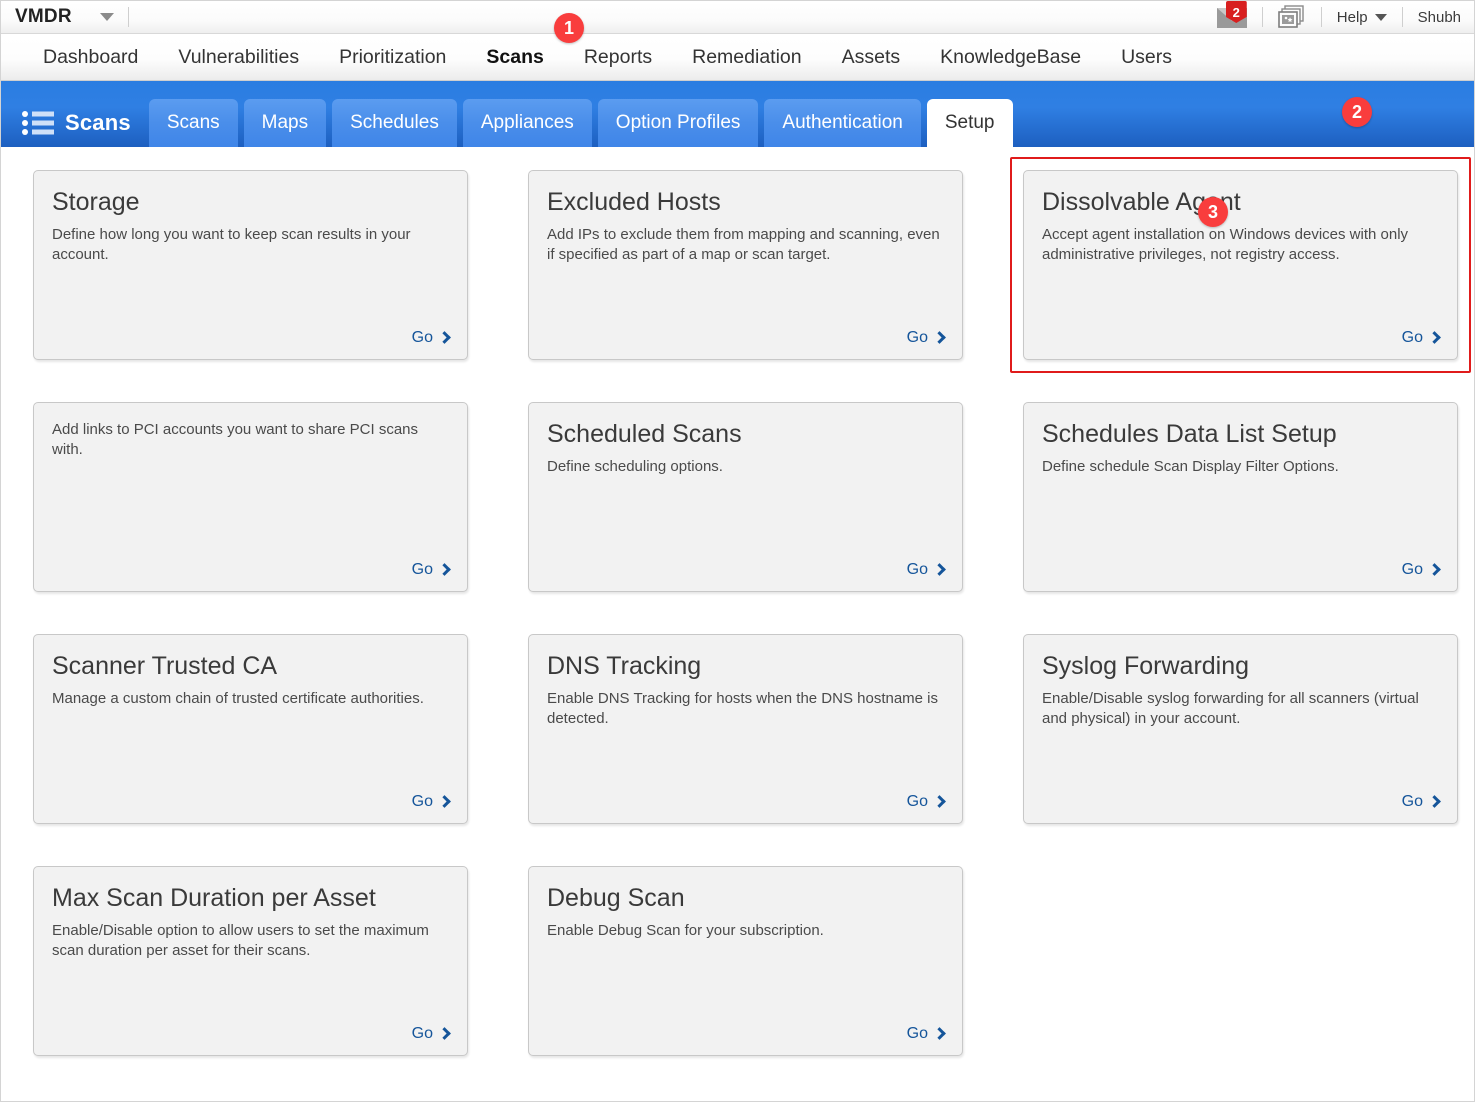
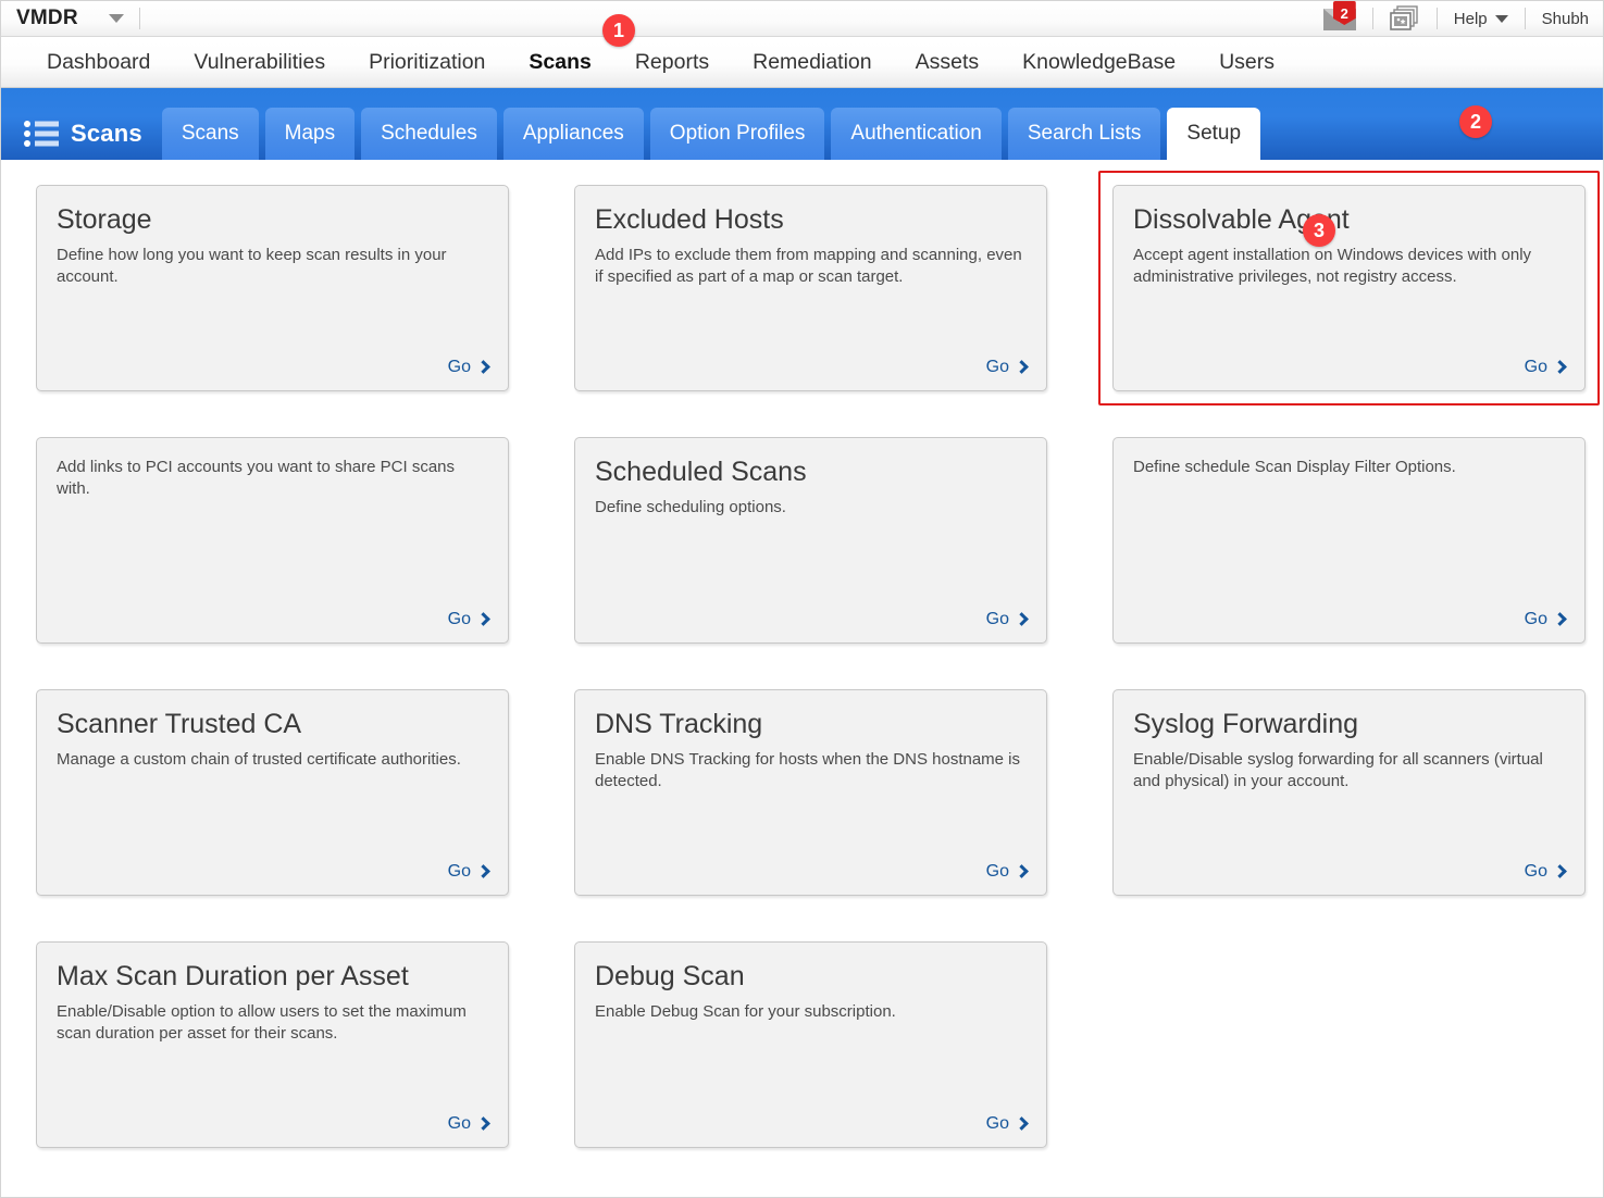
  VMDR
  2
  Help
  Shubh
  Dashboard
  Vulnerabilities
  Prioritization
  Scans
  Reports
  Remediation
  Assets
  KnowledgeBase
  Users
  Scans
  Scans
  Maps
  Schedules
  Appliances
  Option Profiles
  Authentication
+ Search Lists
  Setup
  Storage
  Define how long you want to keep scan results in your account.
  Go
  Excluded Hosts
  Add IPs to exclude them from mapping and scanning, even if specified as part of a map or scan target.
  Go
  Dissolvable Agnt
  Accept agent installation on Windows devices with only administrative privileges, not registry access.
  Go
  Add links to PCI accounts you want to share PCI scans with.
  Go
  Scheduled Scans
  Define scheduling options.
  Go
- Schedules Data List Setup
  Define schedule Scan Display Filter Options.
  Go
  Scanner Trusted CA
  Manage a custom chain of trusted certificate authorities.
  Go
  DNS Tracking
  Enable DNS Tracking for hosts when the DNS hostname is detected.
  Go
  Syslog Forwarding
  Enable/Disable syslog forwarding for all scanners (virtual and physical) in your account.
  Go
  Max Scan Duration per Asset
  Enable/Disable option to allow users to set the maximum scan duration per asset for their scans.
  Go
  Debug Scan
  Enable Debug Scan for your subscription.
  Go
  1
  2
  3
